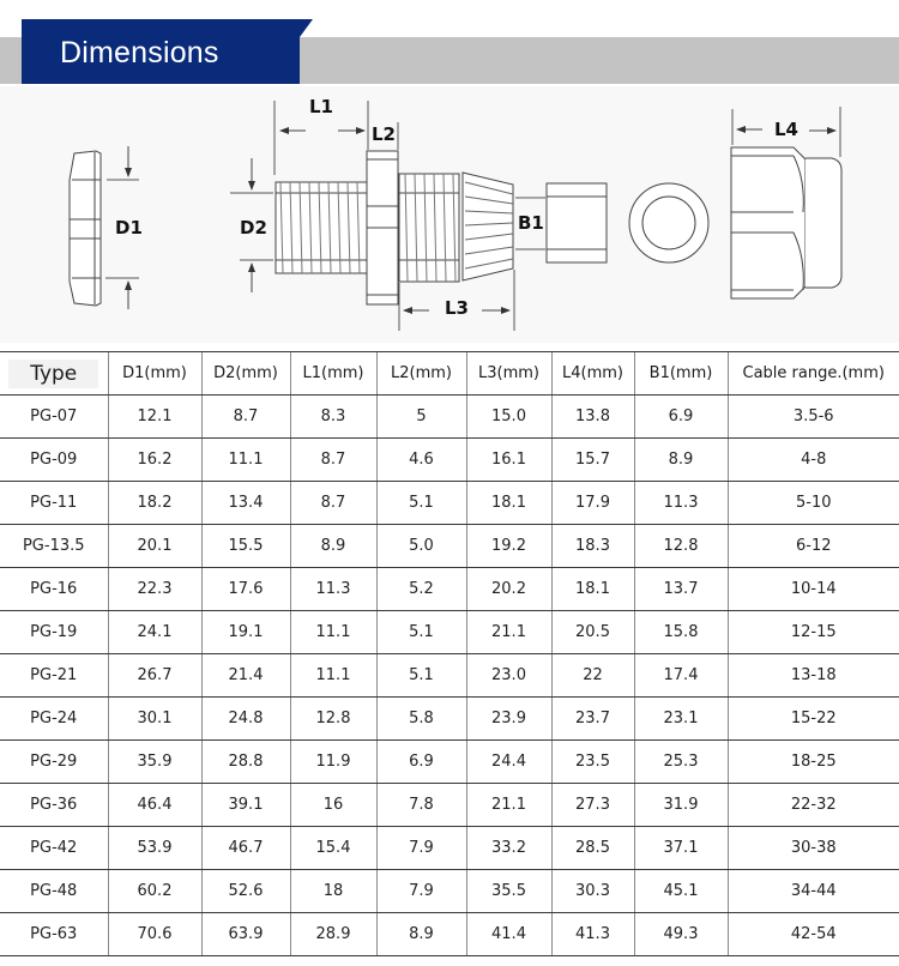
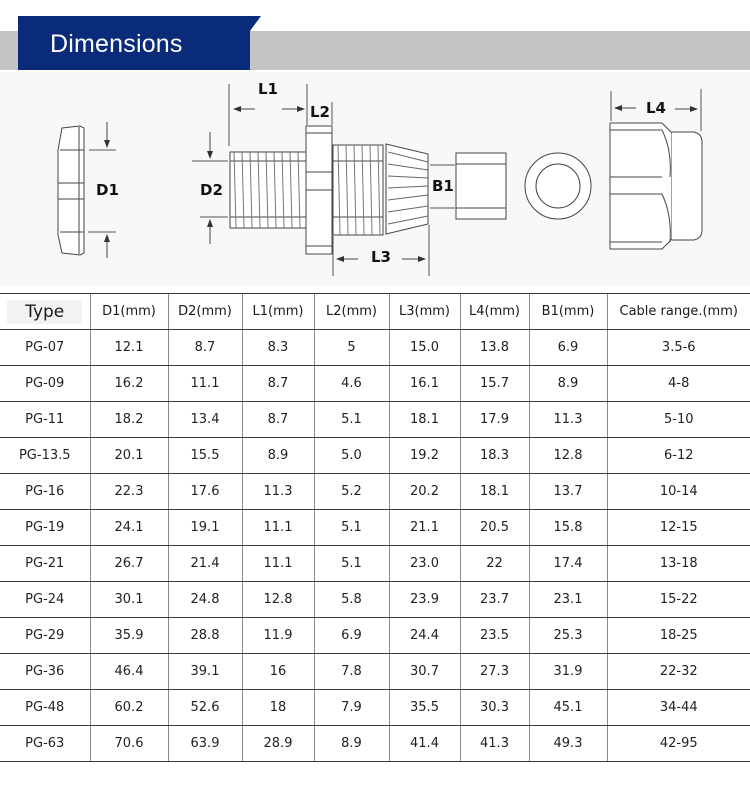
  Dimensions
  D1
  D2
  L1
  L2
  L3
  L4
  B1
  Type	D1(mm)	D2(mm)	L1(mm)	L2(mm)	L3(mm)	L4(mm)	B1(mm)	Cable range.(mm)
  PG-07	12.1	8.7	8.3	5	15.0	13.8	6.9	3.5-6
  PG-09	16.2	11.1	8.7	4.6	16.1	15.7	8.9	4-8
  PG-11	18.2	13.4	8.7	5.1	18.1	17.9	11.3	5-10
  PG-13.5	20.1	15.5	8.9	5.0	19.2	18.3	12.8	6-12
  PG-16	22.3	17.6	11.3	5.2	20.2	18.1	13.7	10-14
  PG-19	24.1	19.1	11.1	5.1	21.1	20.5	15.8	12-15
  PG-21	26.7	21.4	11.1	5.1	23.0	22	17.4	13-18
  PG-24	30.1	24.8	12.8	5.8	23.9	23.7	23.1	15-22
  PG-29	35.9	28.8	11.9	6.9	24.4	23.5	25.3	18-25
- PG-36	46.4	39.1	16	7.8	21.1	27.3	31.9	22-32
+ PG-36	46.4	39.1	16	7.8	30.7	27.3	31.9	22-32
- PG-42	53.9	46.7	15.4	7.9	33.2	28.5	37.1	30-38
  PG-48	60.2	52.6	18	7.9	35.5	30.3	45.1	34-44
- PG-63	70.6	63.9	28.9	8.9	41.4	41.3	49.3	42-54
+ PG-63	70.6	63.9	28.9	8.9	41.4	41.3	49.3	42-95
